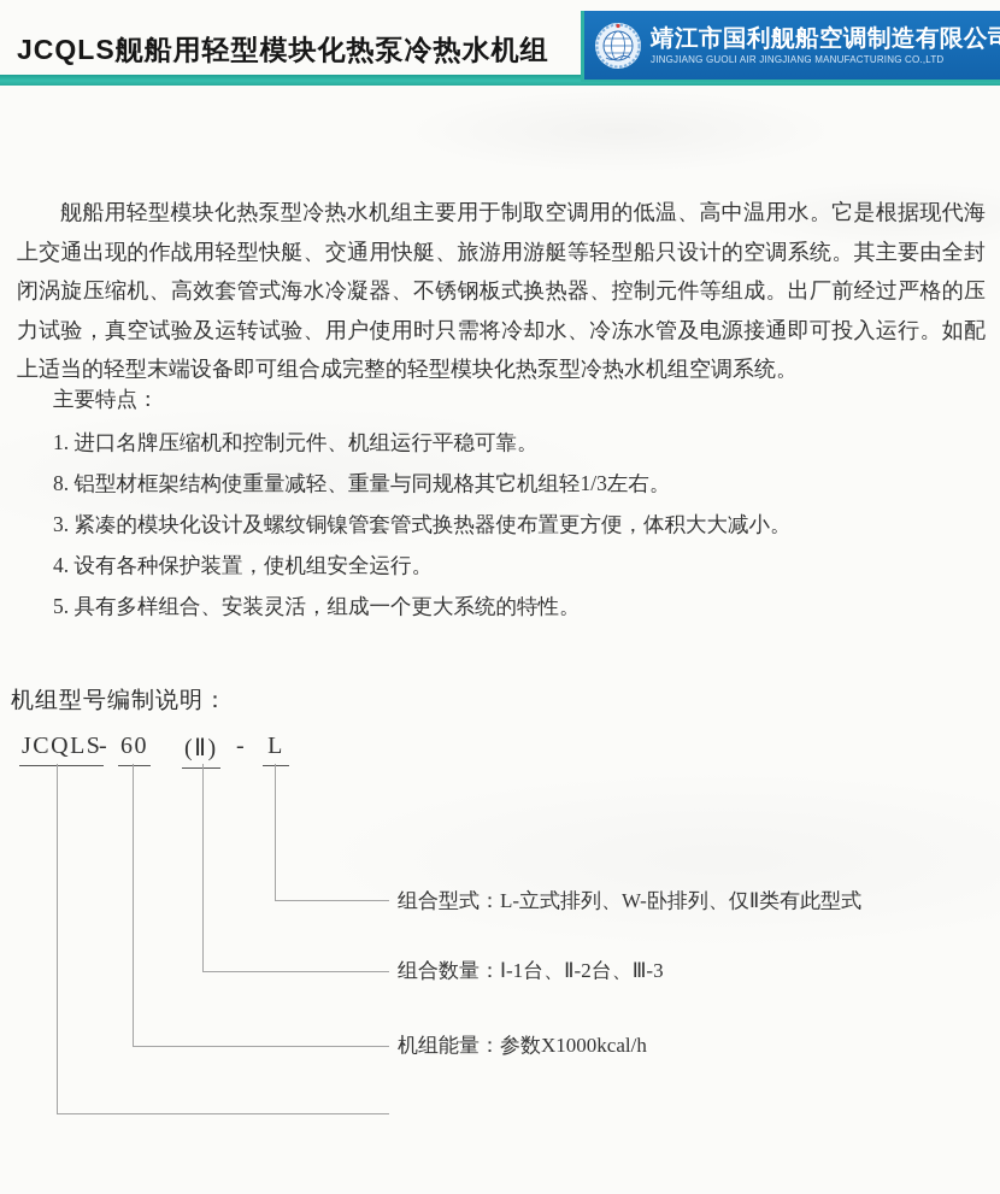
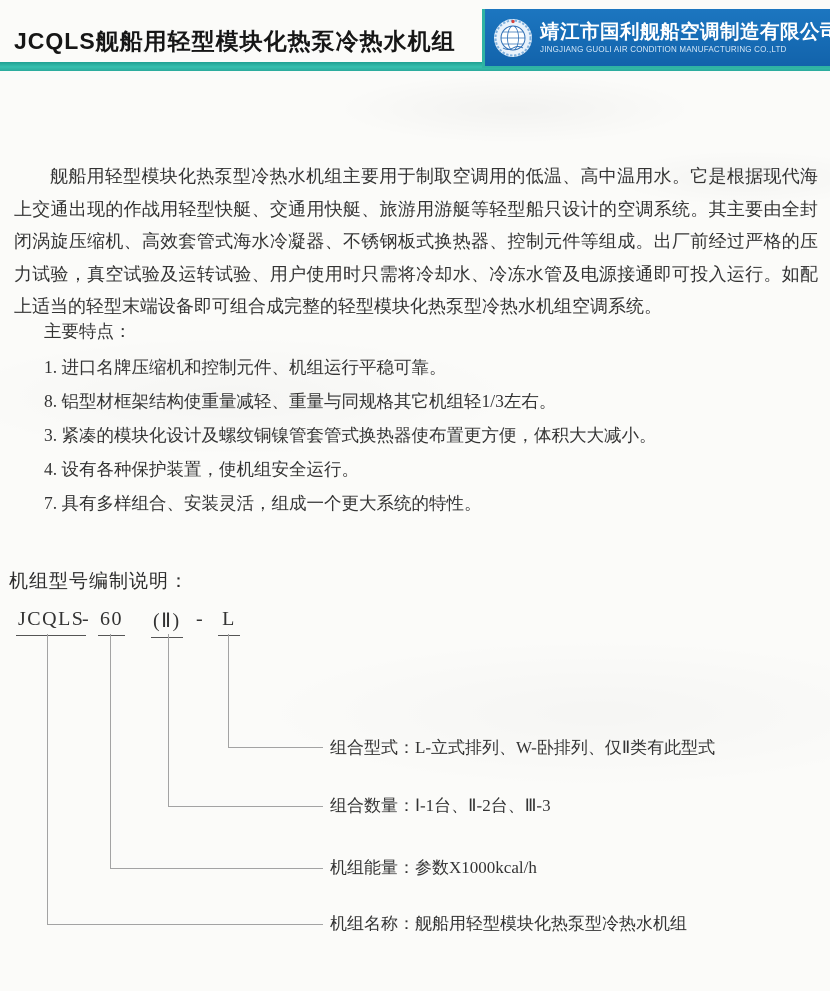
  JCQLS舰船用轻型模块化热泵冷热水机组
  靖江市国利舰船空调制造有限公
- JINGJIANG GUOLI AIR JINGJIANG MANUFACTURING CO.,LTD
+ JINGJIANG GUOLI AIR CONDITION MANUFACTURING CO.,LTD
  舰船用轻型模块化热泵型冷热水机组主要用于制取空调用的低温、高中温用水。它是根据现代海上交通出现的作战用轻型快艇、交通用快艇、旅游用游艇等轻型船只设计的空调系统。其主要由全封闭涡旋压缩机、高效套管式海水冷凝器、不锈钢板式换热器、控制元件等组成。出厂前经过严格的压力试验，真空试验及运转试验、用户使用时只需将冷却水、冷冻水管及电源接通即可投入运行。如配上适当的轻型末端设备即可组合成完整的轻型模块化热泵型冷热水机组空调系统。
  主要特点：
  1. 进口名牌压缩机和控制元件、机组运行平稳可靠。
  8. 铝型材框架结构使重量减轻、重量与同规格其它机组轻1/3左右。
  3. 紧凑的模块化设计及螺纹铜镍管套管式换热器使布置更方便，体积大大减小。
  4. 设有各种保护装置，使机组安全运行。
- 5. 具有多样组合、安装灵活，组成一个更大系统的特性。
+ 7. 具有多样组合、安装灵活，组成一个更大系统的特性。
  机组型号编制说明：
  JCQLS
  -
  60
  (Ⅱ)
  -
  L
  组合型式：L-立式排列、W-卧排列、仅Ⅱ类有此型式
  组合数量：Ⅰ-1台、Ⅱ-2台、Ⅲ-3
  机组能量：参数X1000kcal/h
+ 机组名称：舰船用轻型模块化热泵型冷热水机组
